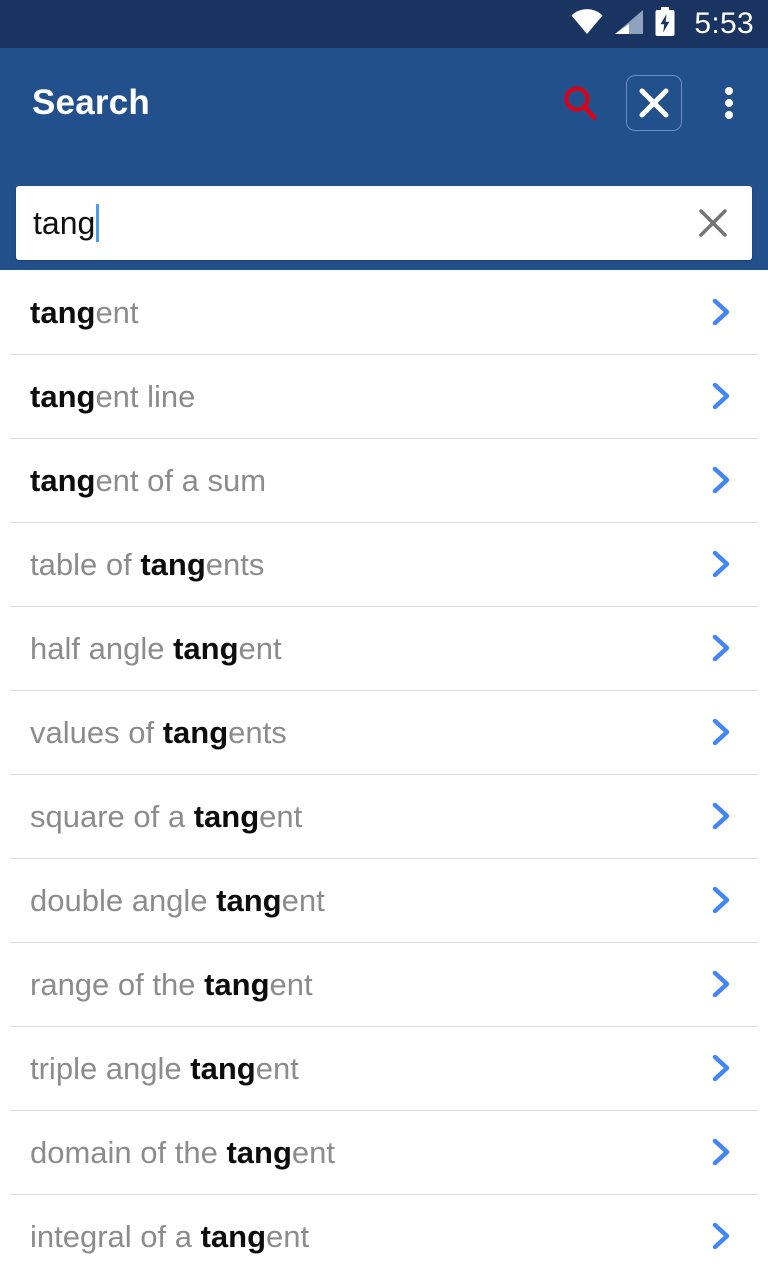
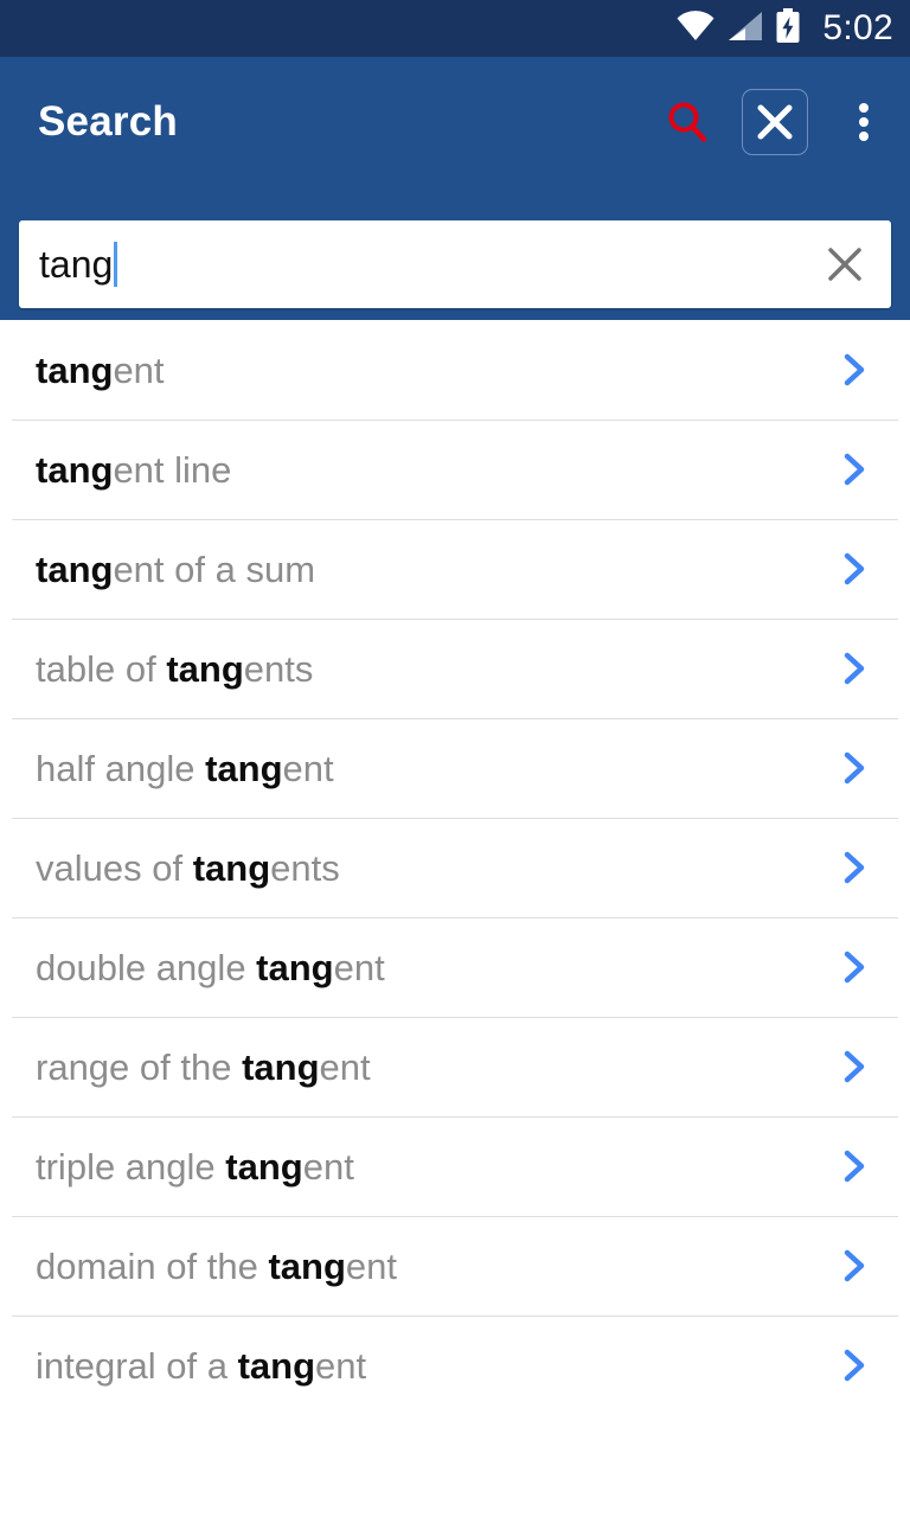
- 5:53
+ 5:02
  Search
  tang
  tangent
  tangent line
  tangent of a sum
  table of tangents
  half angle tangent
  values of tangents
- square of a tangent
  double angle tangent
  range of the tangent
  triple angle tangent
  domain of the tangent
  integral of a tangent
